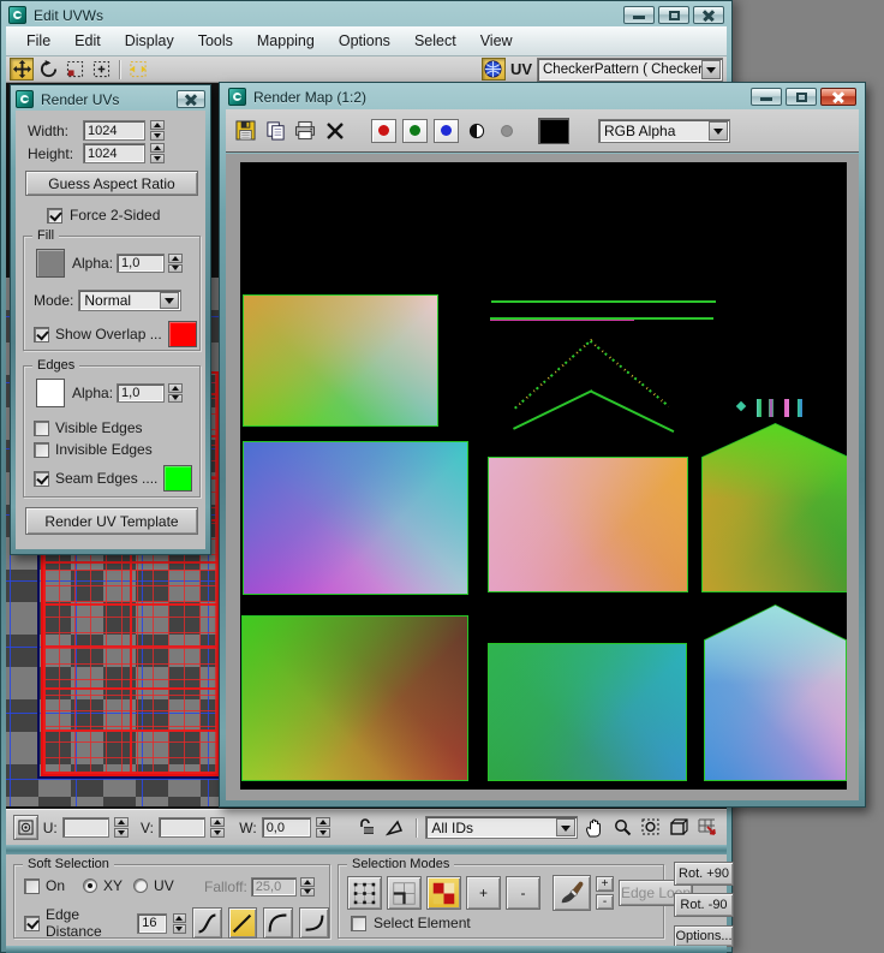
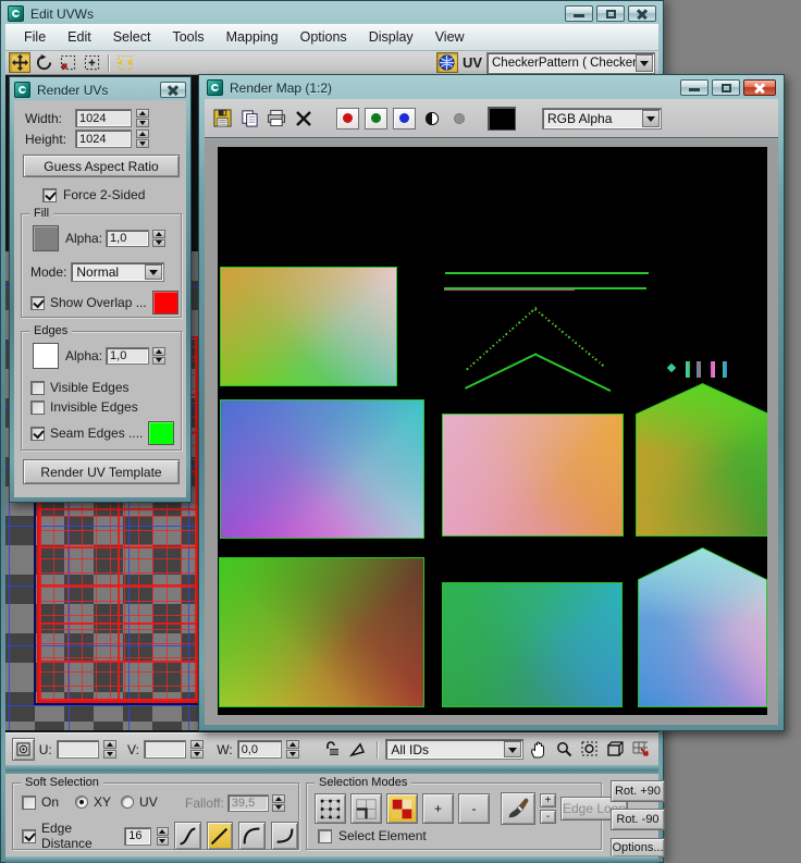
  Edit UVWs
  File
  Edit
- Display
+ Select
  Tools
  Mapping
  Options
- Select
+ Display
  View
  UV
  CheckerPattern ( Checke
  U:
  V:
  W:
  0,0
  All IDs
  Soft Selection
  On
  XY
  UV
  Falloff:
- 25,0
+ 39,5
  Edge Distance
  16
  Selection Modes
  +
  -
  +
  -
  Edge Lo
  Select Element
  Rot. +90
  Rot. -90
  Options...
  Render UVs
  Width:
  1024
  Height:
  1024
  Guess Aspect Ratio
  Force 2-Sided
  Fill
  Alpha:
  1,0
  Mode:
  Normal
  Show Overlap ...
  Edges
  Alpha:
  1,0
  Visible Edges
  Invisible Edges
  Seam Edges ....
  Render UV Template
  Render Map (1:2)
  RGB Alpha
